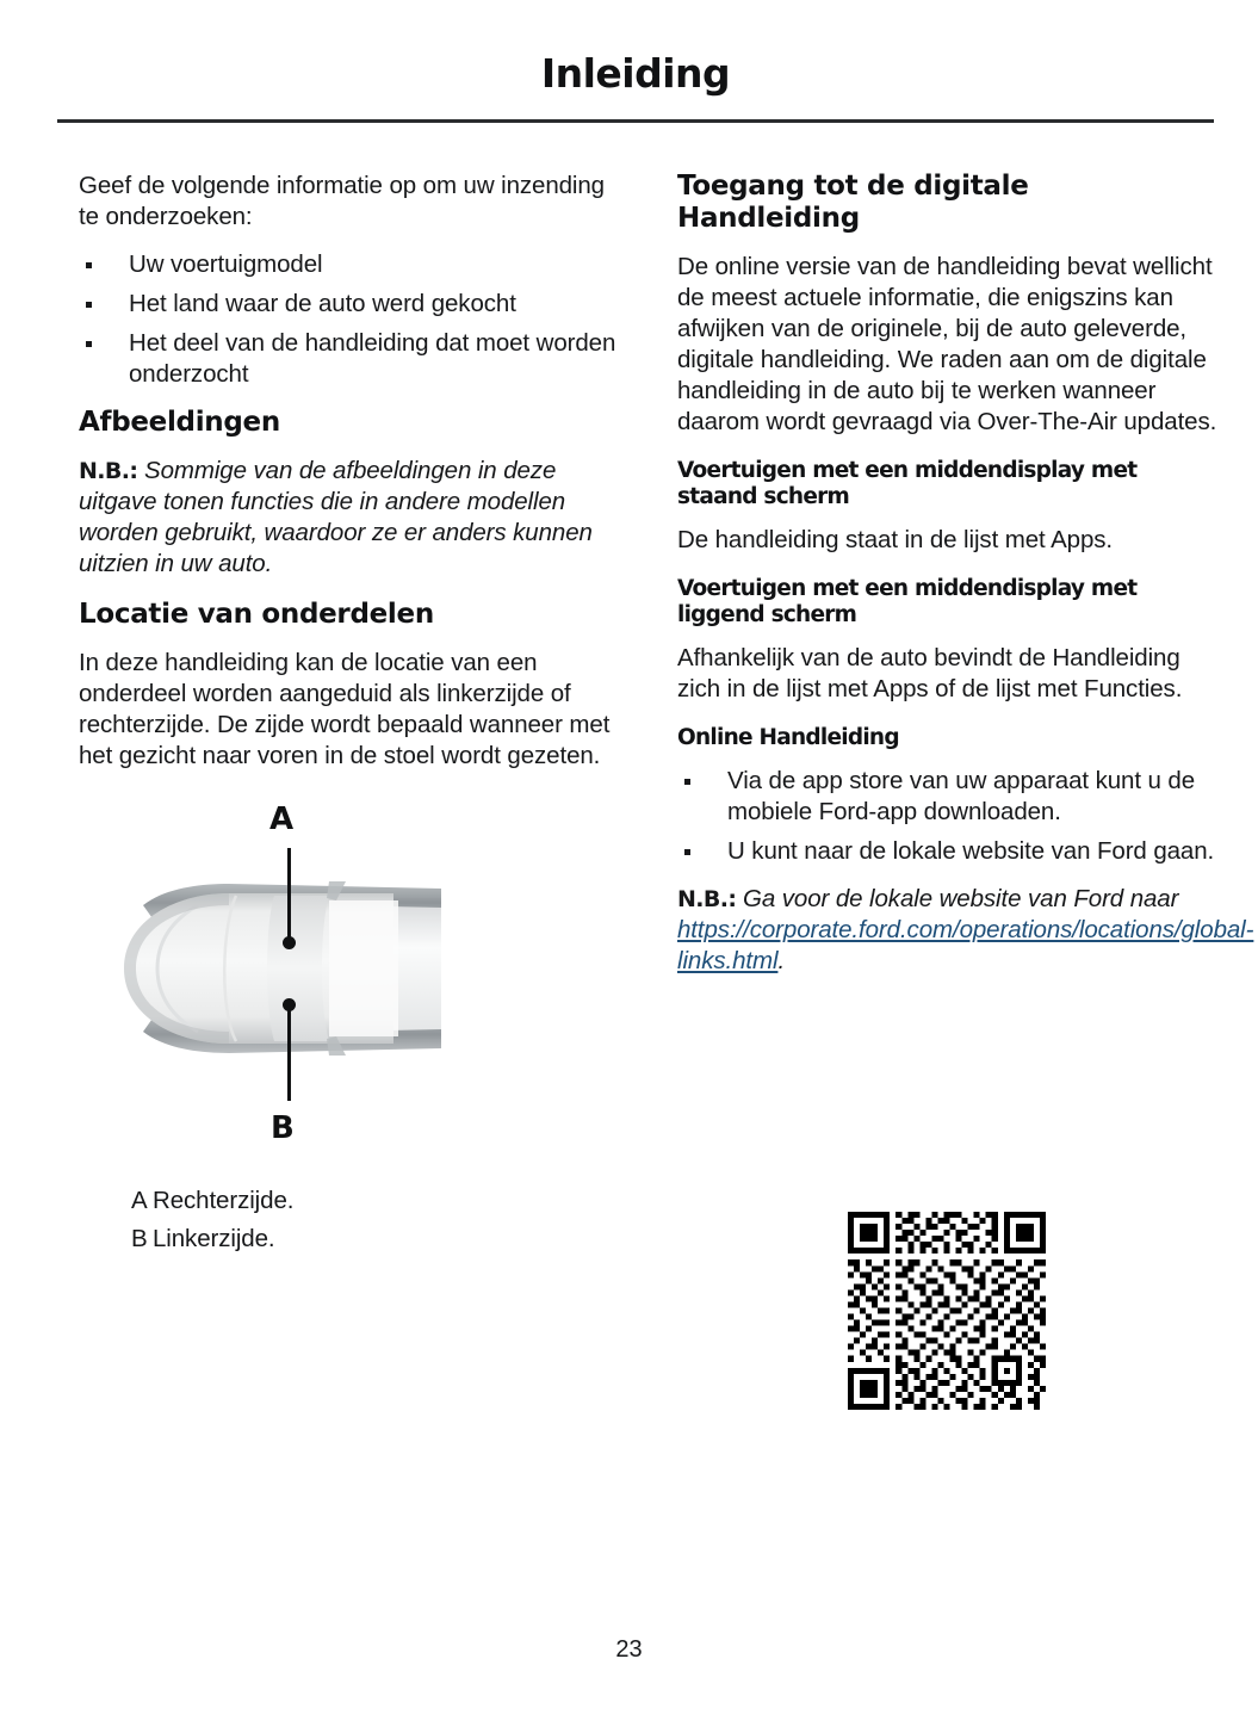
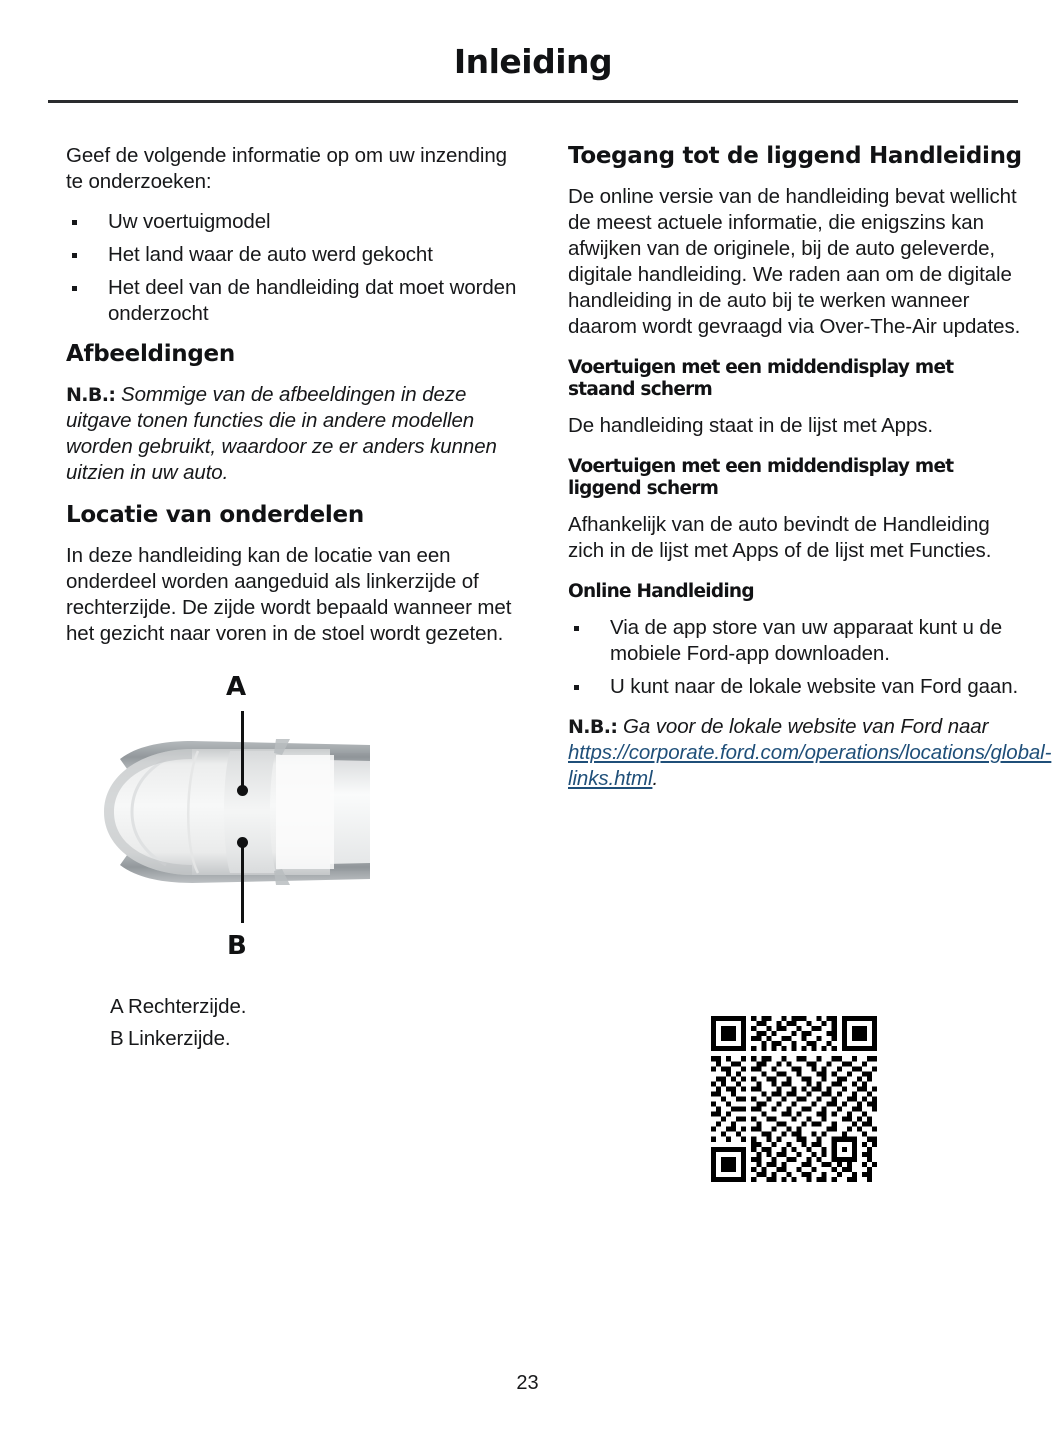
  Inleiding
  Geef de volgende informatie op om uw inzending te onderzoeken:
  Uw voertuigmodel
  Het land waar de auto werd gekocht
  Het deel van de handleiding dat moet worden onderzocht
  Afbeeldingen
  N.B.: Sommige van de afbeeldingen in deze uitgave tonen functies die in andere modellen worden gebruikt, waardoor ze er anders kunnen uitzien in uw auto.
  Locatie van onderdelen
  In deze handleiding kan de locatie van een onderdeel worden aangeduid als linkerzijde of rechterzijde. De zijde wordt bepaald wanneer met het gezicht naar voren in de stoel wordt gezeten.
  A
  B
  A
  Rechterzijde.
  B
  Linkerzijde.
- Toegang tot de digitale Handleiding
+ Toegang tot de liggend Handleiding
  De online versie van de handleiding bevat wellicht de meest actuele informatie, die enigszins kan afwijken van de originele, bij de auto geleverde, digitale handleiding. We raden aan om de digitale handleiding in de auto bij te werken wanneer daarom wordt gevraagd via Over-The-Air updates.
  Voertuigen met een middendisplay met staand scherm
  De handleiding staat in de lijst met Apps.
  Voertuigen met een middendisplay met liggend scherm
  Afhankelijk van de auto bevindt de Handleiding zich in de lijst met Apps of de lijst met Functies.
  Online Handleiding
  Via de app store van uw apparaat kunt u de mobiele Ford-app downloaden.
  U kunt naar de lokale website van Ford gaan.
  N.B.: Ga voor de lokale website van Ford naar https://corporate.ford.com/operations/locations/global-links.html.
  23
